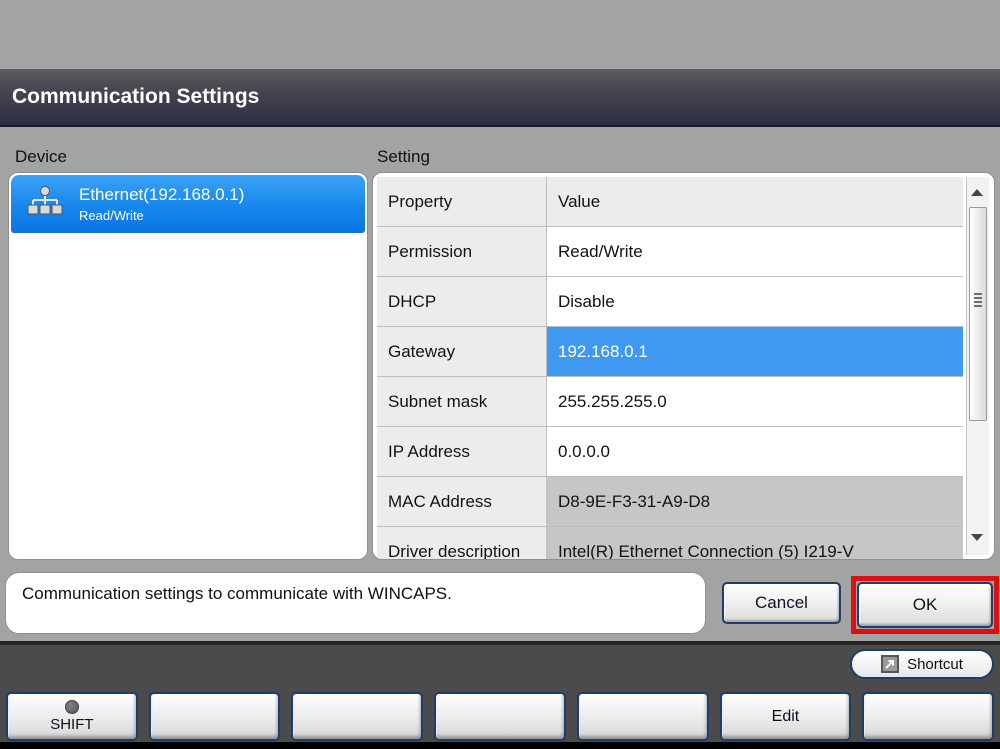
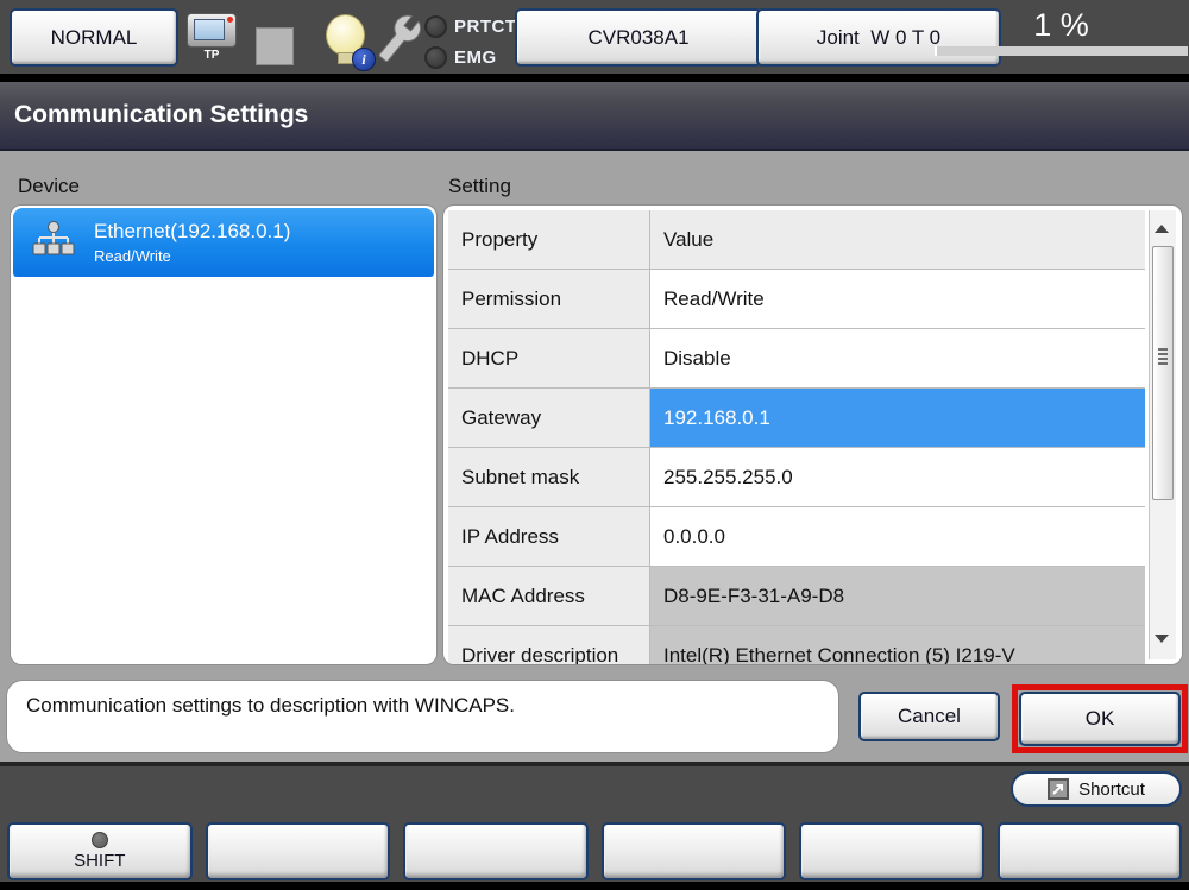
+ NORMAL
+ TP
+ i
+ PRTCT
+ EMG
+ CVR038A1
+ Joint W 0 T 0
+ 1 %
  Communication Settings
  Device
  Setting
  Ethernet(192.168.0.1)
  Read/Write
  Property
  Value
  Permission
  Read/Write
  DHCP
  Disable
  Gateway
  192.168.0.1
  Subnet mask
  255.255.255.0
  IP Address
  0.0.0.0
  MAC Address
  D8-9E-F3-31-A9-D8
  Driver description
  Intel(R) Ethernet Connection (5) I219-V
- Communication settings to communicate with WINCAPS.
+ Communication settings to description with WINCAPS.
  Cancel
  OK
  Shortcut
  SHIFT
- Edit
